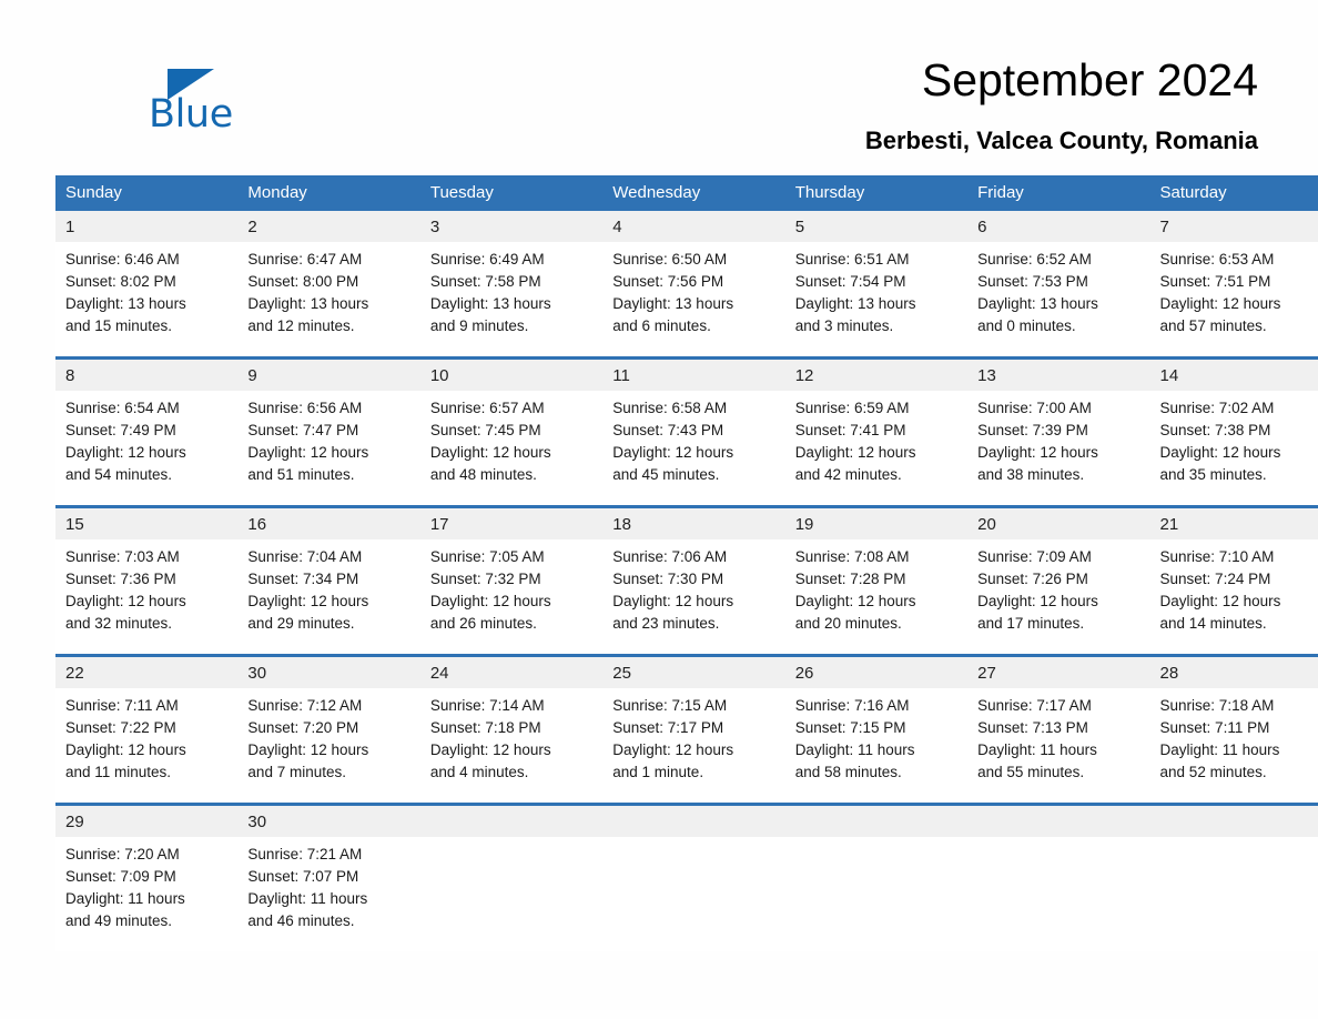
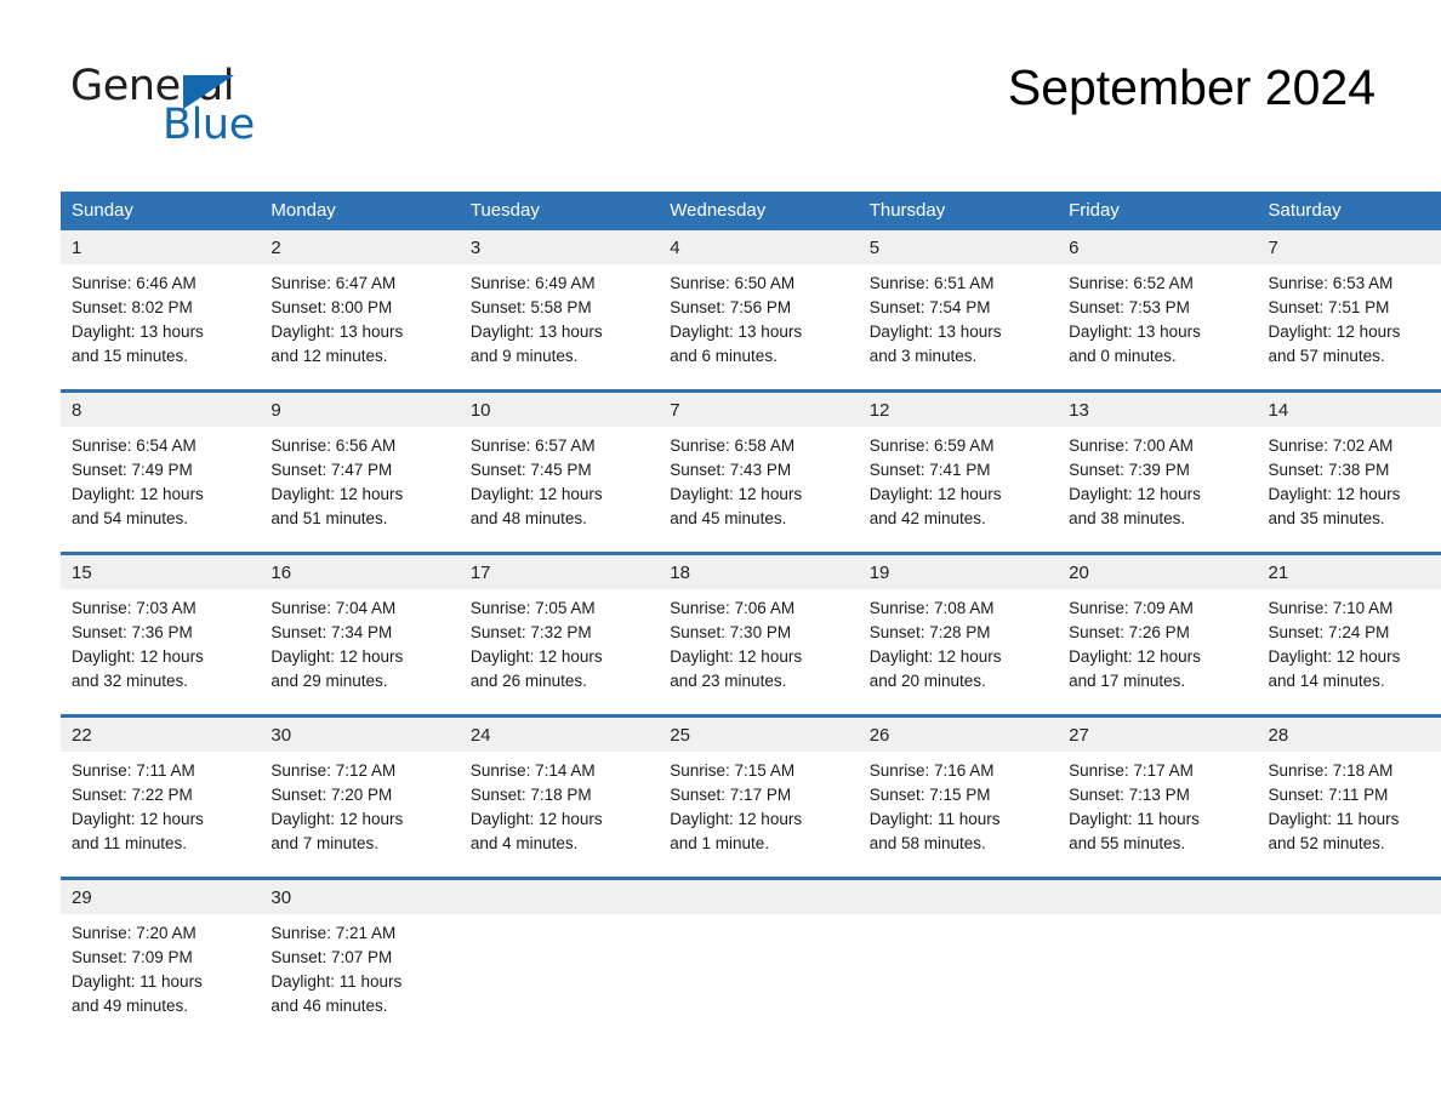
+ General
  Blue
  September 2024
- Berbesti, Valcea County, Romania
  Sunday	Monday	Tuesday	Wednesday	Thursday	Friday	Saturday
- 1Sunrise: 6:46 AMSunset: 8:02 PMDaylight: 13 hoursand 15 minutes.	2Sunrise: 6:47 AMSunset: 8:00 PMDaylight: 13 hoursand 12 minutes.	3Sunrise: 6:49 AMSunset: 7:58 PMDaylight: 13 hoursand 9 minutes.	4Sunrise: 6:50 AMSunset: 7:56 PMDaylight: 13 hoursand 6 minutes.	5Sunrise: 6:51 AMSunset: 7:54 PMDaylight: 13 hoursand 3 minutes.	6Sunrise: 6:52 AMSunset: 7:53 PMDaylight: 13 hoursand 0 minutes.	7Sunrise: 6:53 AMSunset: 7:51 PMDaylight: 12 hoursand 57 minutes.
+ 1Sunrise: 6:46 AMSunset: 8:02 PMDaylight: 13 hoursand 15 minutes.	2Sunrise: 6:47 AMSunset: 8:00 PMDaylight: 13 hoursand 12 minutes.	3Sunrise: 6:49 AMSunset: 5:58 PMDaylight: 13 hoursand 9 minutes.	4Sunrise: 6:50 AMSunset: 7:56 PMDaylight: 13 hoursand 6 minutes.	5Sunrise: 6:51 AMSunset: 7:54 PMDaylight: 13 hoursand 3 minutes.	6Sunrise: 6:52 AMSunset: 7:53 PMDaylight: 13 hoursand 0 minutes.	7Sunrise: 6:53 AMSunset: 7:51 PMDaylight: 12 hoursand 57 minutes.
- 8Sunrise: 6:54 AMSunset: 7:49 PMDaylight: 12 hoursand 54 minutes.	9Sunrise: 6:56 AMSunset: 7:47 PMDaylight: 12 hoursand 51 minutes.	10Sunrise: 6:57 AMSunset: 7:45 PMDaylight: 12 hoursand 48 minutes.	11Sunrise: 6:58 AMSunset: 7:43 PMDaylight: 12 hoursand 45 minutes.	12Sunrise: 6:59 AMSunset: 7:41 PMDaylight: 12 hoursand 42 minutes.	13Sunrise: 7:00 AMSunset: 7:39 PMDaylight: 12 hoursand 38 minutes.	14Sunrise: 7:02 AMSunset: 7:38 PMDaylight: 12 hoursand 35 minutes.
+ 8Sunrise: 6:54 AMSunset: 7:49 PMDaylight: 12 hoursand 54 minutes.	9Sunrise: 6:56 AMSunset: 7:47 PMDaylight: 12 hoursand 51 minutes.	10Sunrise: 6:57 AMSunset: 7:45 PMDaylight: 12 hoursand 48 minutes.	7Sunrise: 6:58 AMSunset: 7:43 PMDaylight: 12 hoursand 45 minutes.	12Sunrise: 6:59 AMSunset: 7:41 PMDaylight: 12 hoursand 42 minutes.	13Sunrise: 7:00 AMSunset: 7:39 PMDaylight: 12 hoursand 38 minutes.	14Sunrise: 7:02 AMSunset: 7:38 PMDaylight: 12 hoursand 35 minutes.
  15Sunrise: 7:03 AMSunset: 7:36 PMDaylight: 12 hoursand 32 minutes.	16Sunrise: 7:04 AMSunset: 7:34 PMDaylight: 12 hoursand 29 minutes.	17Sunrise: 7:05 AMSunset: 7:32 PMDaylight: 12 hoursand 26 minutes.	18Sunrise: 7:06 AMSunset: 7:30 PMDaylight: 12 hoursand 23 minutes.	19Sunrise: 7:08 AMSunset: 7:28 PMDaylight: 12 hoursand 20 minutes.	20Sunrise: 7:09 AMSunset: 7:26 PMDaylight: 12 hoursand 17 minutes.	21Sunrise: 7:10 AMSunset: 7:24 PMDaylight: 12 hoursand 14 minutes.
  22Sunrise: 7:11 AMSunset: 7:22 PMDaylight: 12 hoursand 11 minutes.	30Sunrise: 7:12 AMSunset: 7:20 PMDaylight: 12 hoursand 7 minutes.	24Sunrise: 7:14 AMSunset: 7:18 PMDaylight: 12 hoursand 4 minutes.	25Sunrise: 7:15 AMSunset: 7:17 PMDaylight: 12 hoursand 1 minute.	26Sunrise: 7:16 AMSunset: 7:15 PMDaylight: 11 hoursand 58 minutes.	27Sunrise: 7:17 AMSunset: 7:13 PMDaylight: 11 hoursand 55 minutes.	28Sunrise: 7:18 AMSunset: 7:11 PMDaylight: 11 hoursand 52 minutes.
  29Sunrise: 7:20 AMSunset: 7:09 PMDaylight: 11 hoursand 49 minutes.	30Sunrise: 7:21 AMSunset: 7:07 PMDaylight: 11 hoursand 46 minutes.
